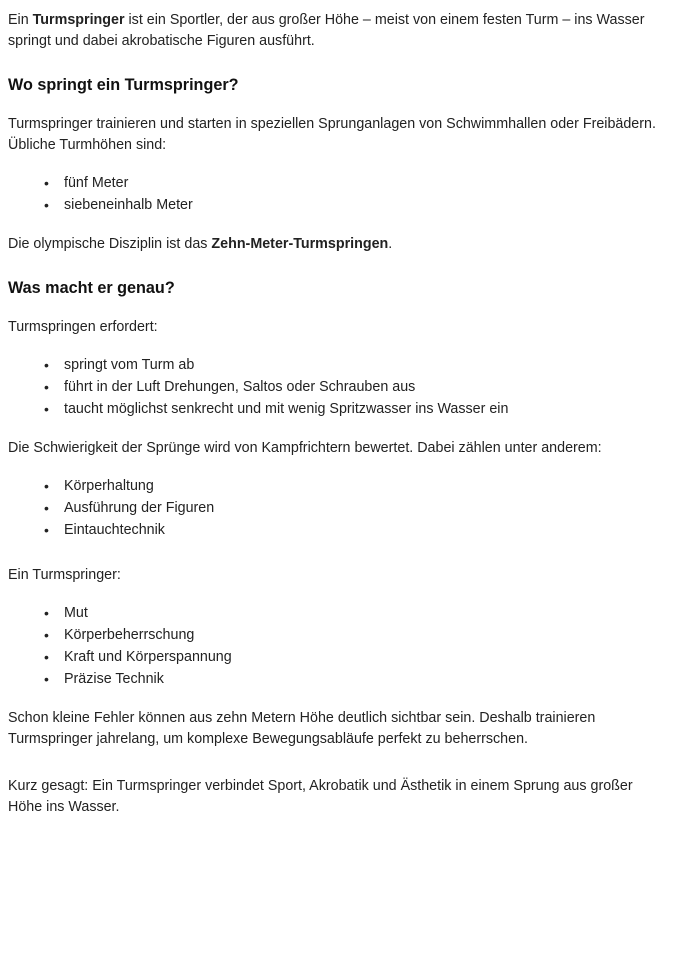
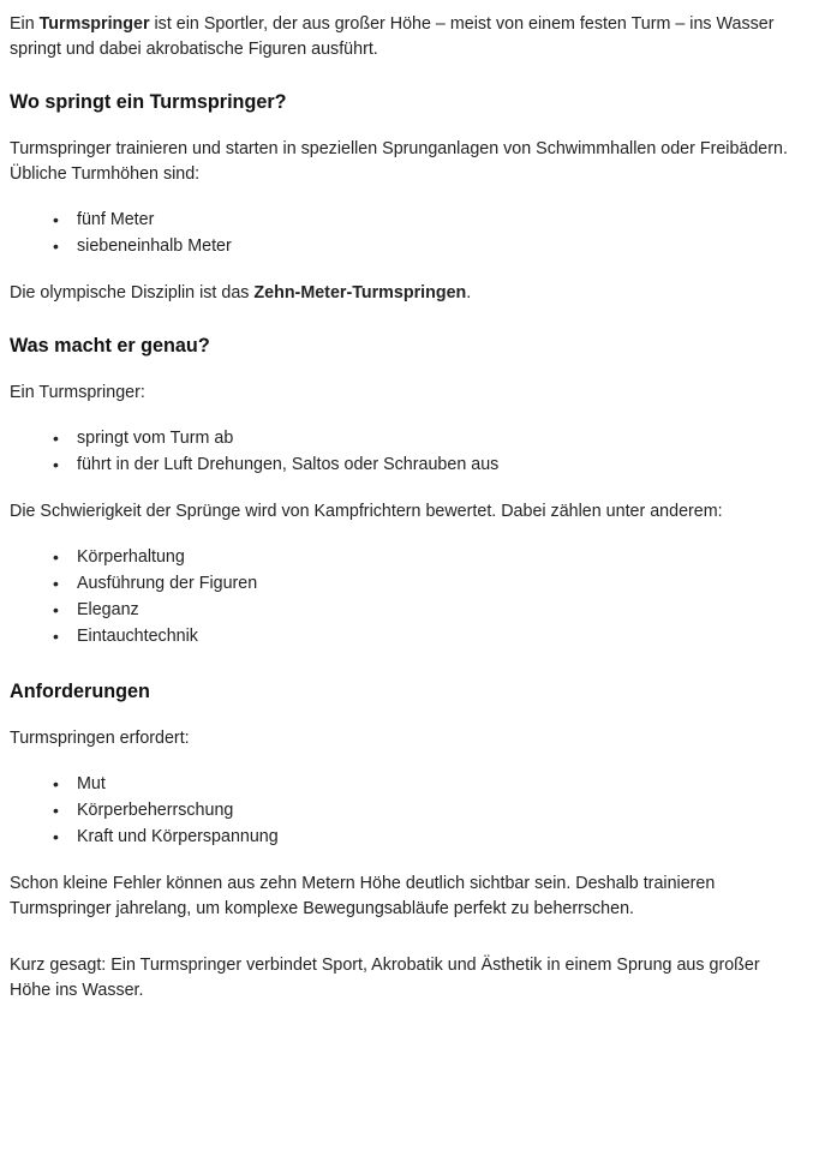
  Ein Turmspringer ist ein Sportler, der aus großer Höhe – meist von einem festen Turm – ins Wasser springt und dabei akrobatische Figuren ausführt.
  Wo springt ein Turmspringer?
  Turmspringer trainieren und starten in speziellen Sprunganlagen von Schwimmhallen oder Freibädern. Übliche Turmhöhen sind:
  fünf Meter
  siebeneinhalb Meter
  Die olympische Disziplin ist das Zehn-Meter-Turmspringen.
  Was macht er genau?
- Turmspringen erfordert:
+ Ein Turmspringer:
  springt vom Turm ab
  führt in der Luft Drehungen, Saltos oder Schrauben aus
- taucht möglichst senkrecht und mit wenig Spritzwasser ins Wasser ein
  Die Schwierigkeit der Sprünge wird von Kampfrichtern bewertet. Dabei zählen unter anderem:
  Körperhaltung
  Ausführung der Figuren
+ Eleganz
  Eintauchtechnik
+ Anforderungen
- Ein Turmspringer:
+ Turmspringen erfordert:
  Mut
  Körperbeherrschung
  Kraft und Körperspannung
- Präzise Technik
  Schon kleine Fehler können aus zehn Metern Höhe deutlich sichtbar sein. Deshalb trainieren Turmspringer jahrelang, um komplexe Bewegungsabläufe perfekt zu beherrschen.
  Kurz gesagt: Ein Turmspringer verbindet Sport, Akrobatik und Ästhetik in einem Sprung aus großer Höhe ins Wasser.
